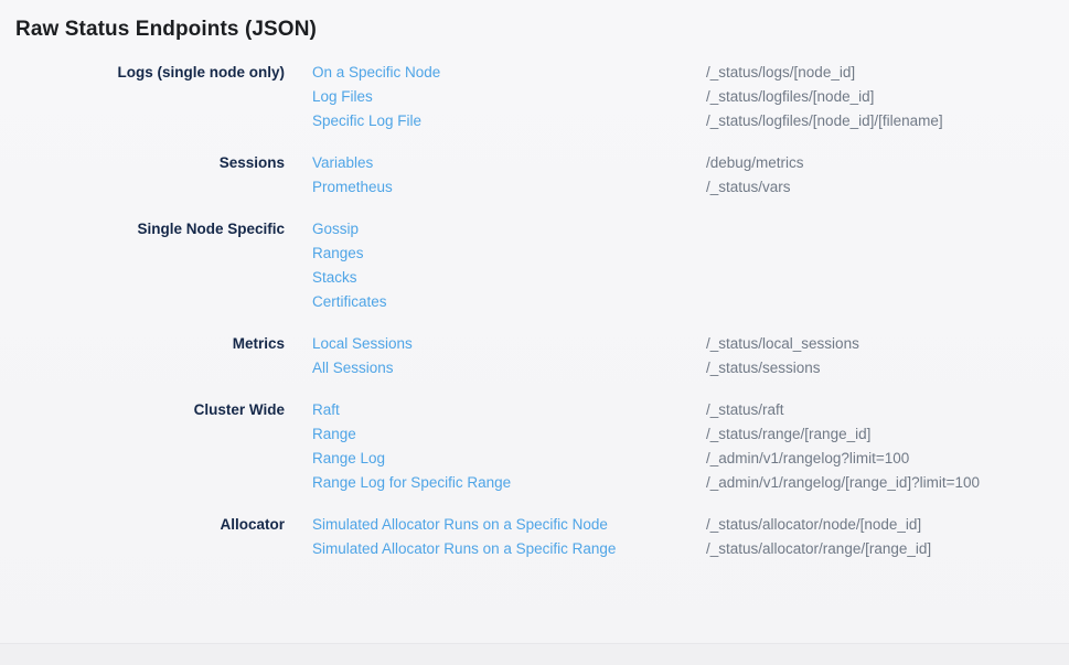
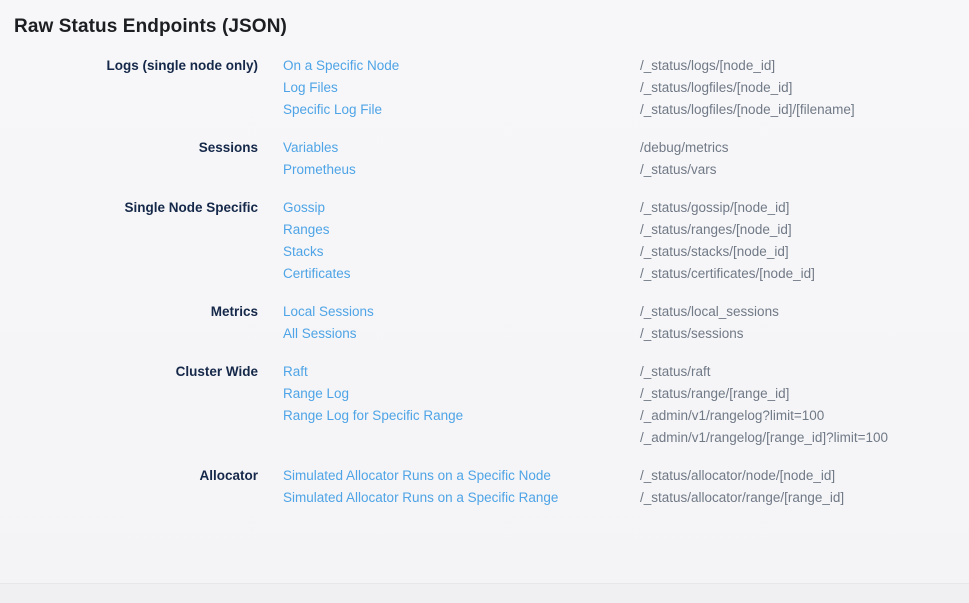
  Raw Status Endpoints (JSON)
  Logs (single node only)
  On a Specific Node
  Log Files
  Specific Log File
  /_status/logs/[node_id]
  /_status/logfiles/[node_id]
  /_status/logfiles/[node_id]/[filename]
  Sessions
  Variables
  Prometheus
  /debug/metrics
  /_status/vars
  Single Node Specific
  Gossip
  Ranges
  Stacks
  Certificates
+ /_status/gossip/[node_id]
+ /_status/ranges/[node_id]
+ /_status/stacks/[node_id]
+ /_status/certificates/[node_id]
  Metrics
  Local Sessions
  All Sessions
  /_status/local_sessions
  /_status/sessions
  Cluster Wide
  Raft
- Range
  Range Log
  Range Log for Specific Range
  /_status/raft
  /_status/range/[range_id]
  /_admin/v1/rangelog?limit=100
  /_admin/v1/rangelog/[range_id]?limit=100
  Allocator
  Simulated Allocator Runs on a Specific Node
  Simulated Allocator Runs on a Specific Range
  /_status/allocator/node/[node_id]
  /_status/allocator/range/[range_id]
